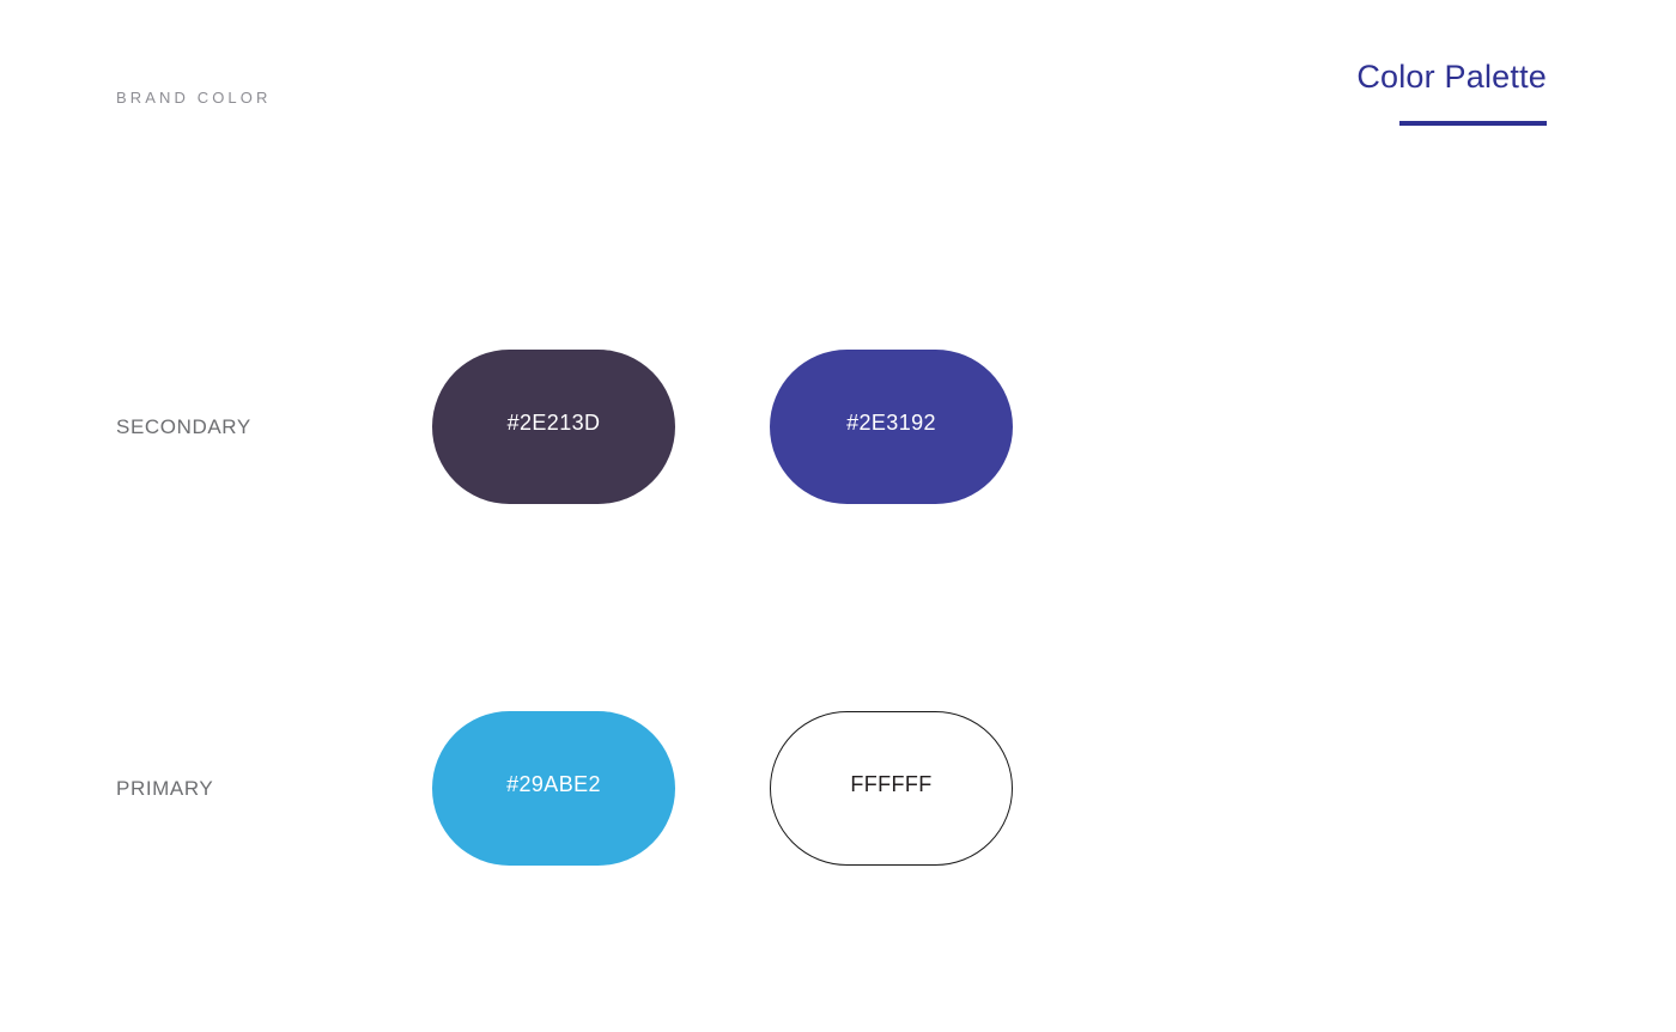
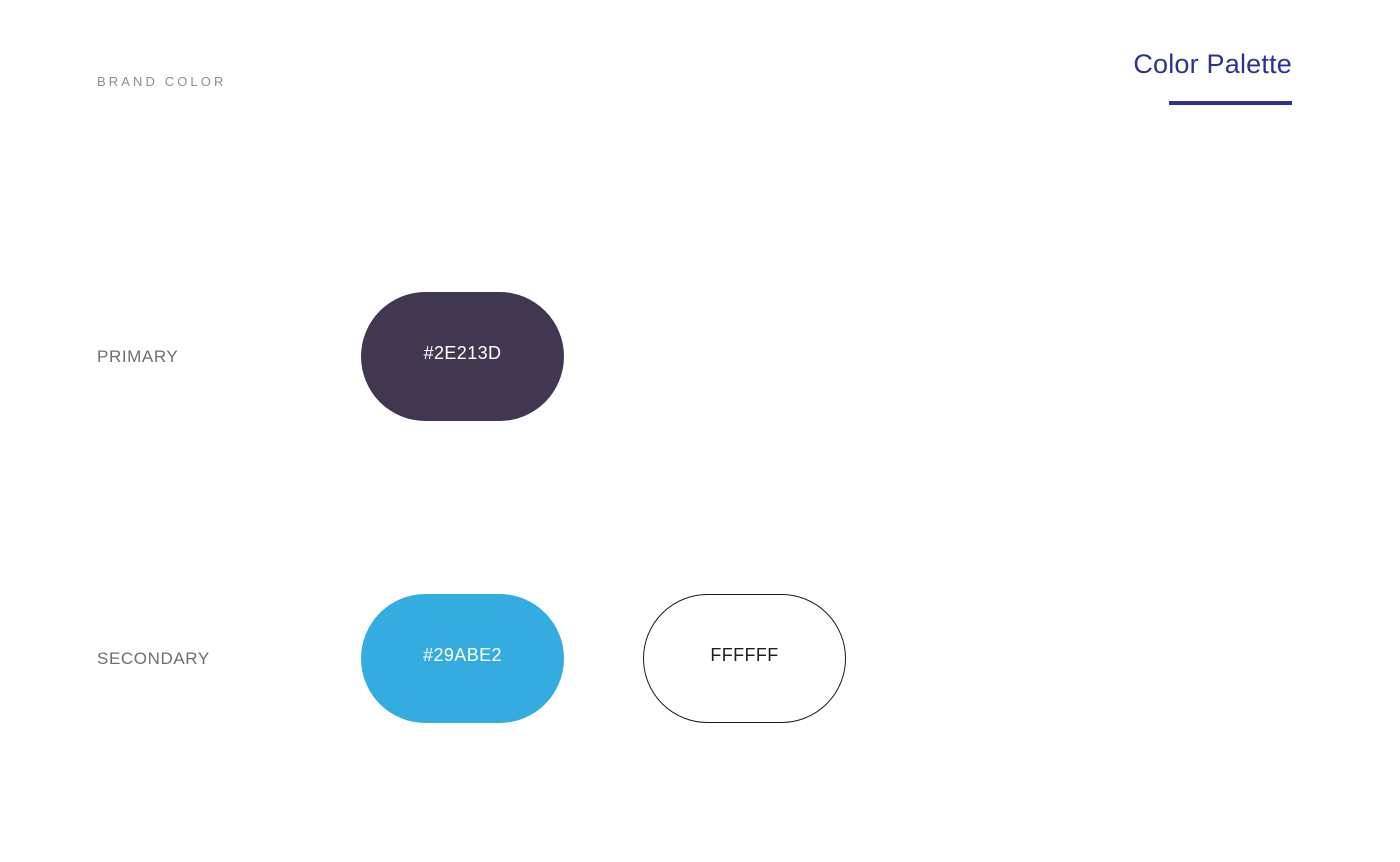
  BRAND COLOR
  Color Palette
- SECONDARY
+ PRIMARY
  #2E213D
- #2E3192
- PRIMARY
+ SECONDARY
  #29ABE2
  FFFFFF
